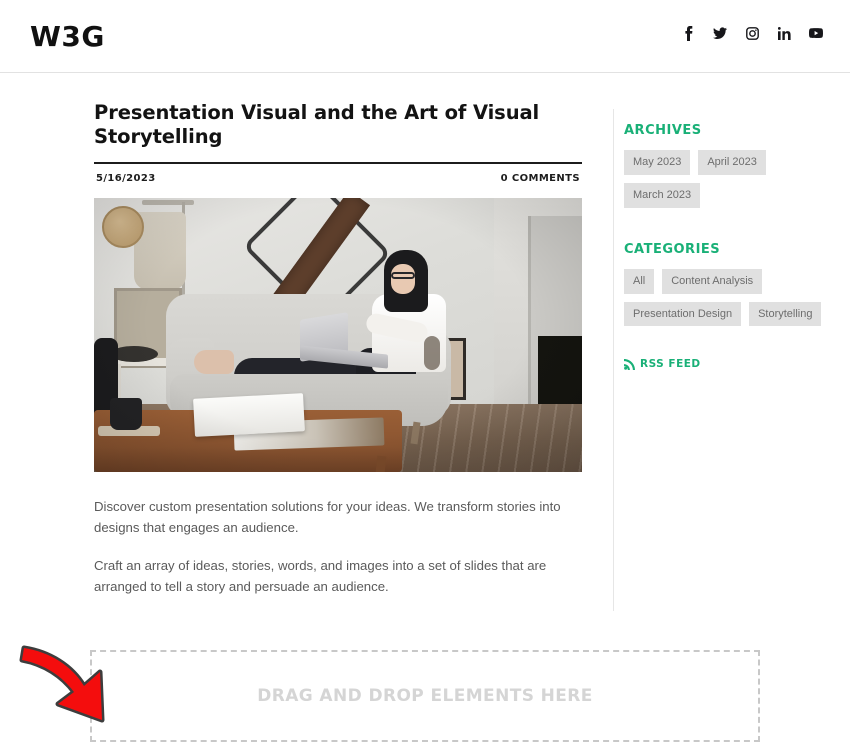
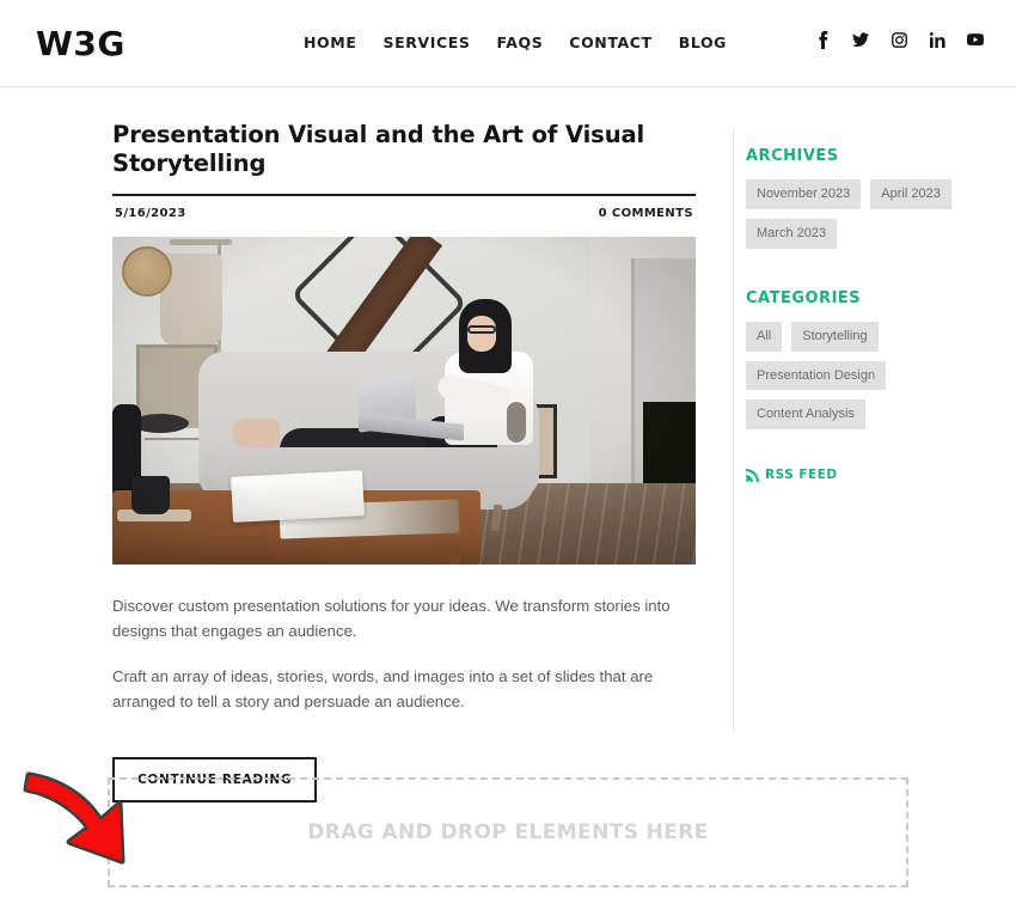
  W3G
+ HOME
+ SERVICES
+ FAQS
+ CONTACT
+ BLOG
  Presentation Visual and the Art of Visual Storytelling
  5/16/2023
  0 COMMENTS
  Discover custom presentation solutions for your ideas. We transform stories into designs that engages an audience.
  Craft an array of ideas, stories, words, and images into a set of slides that are arranged to tell a story and persuade an audience.
+ CONTINUE READING
  ARCHIVES
- May 2023
+ November 2023
  April 2023
  March 2023
  CATEGORIES
  All
- Content Analysis
+ Storytelling
  Presentation Design
- Storytelling
+ Content Analysis
  RSS FEED
  DRAG AND DROP ELEMENTS HERE
